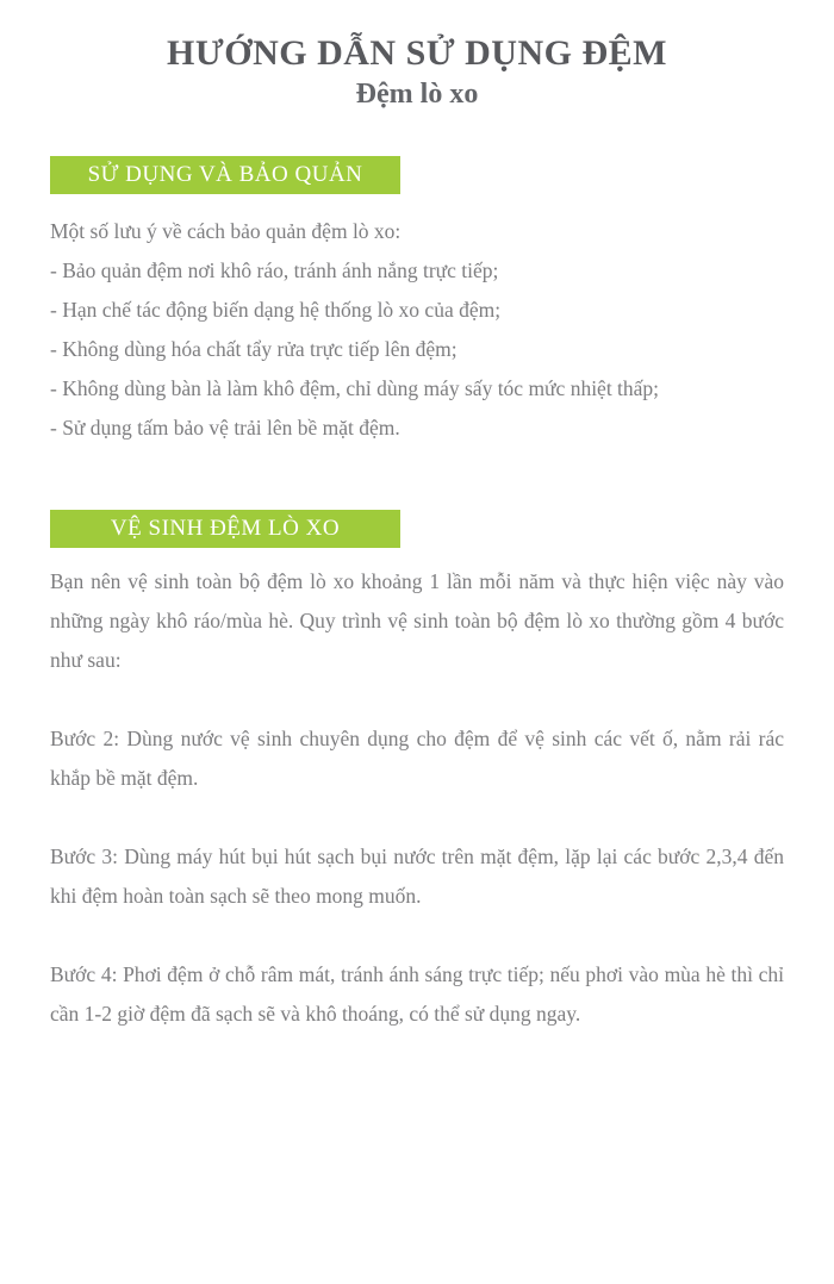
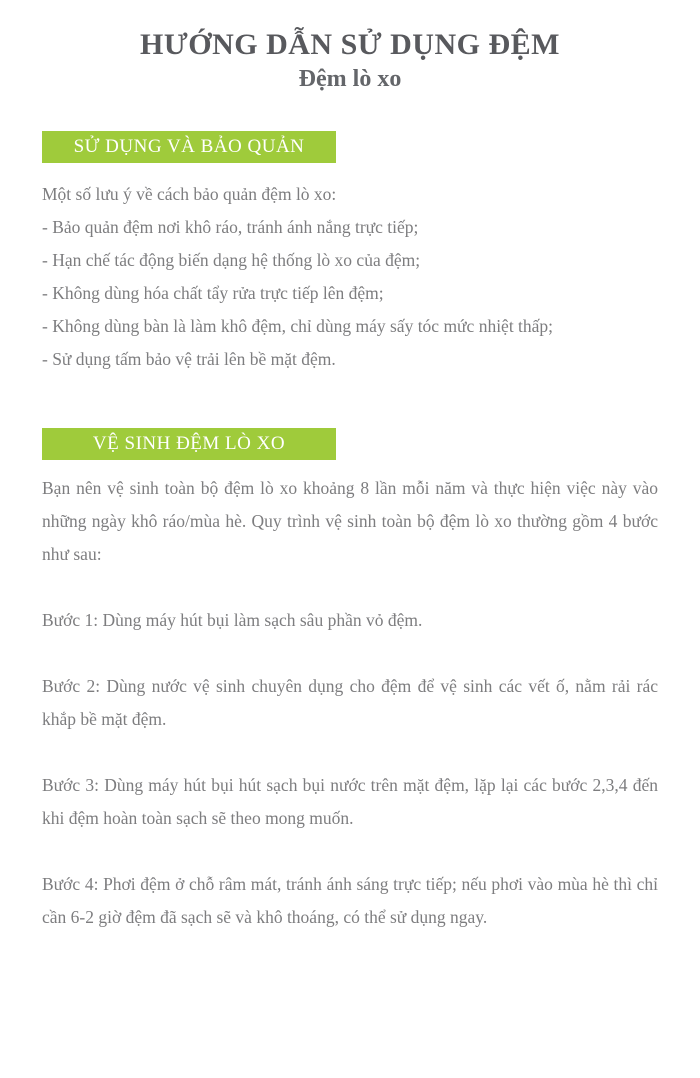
  HƯỚNG DẪN SỬ DỤNG ĐỆM
  Đệm lò xo
  SỬ DỤNG VÀ BẢO QUẢN
  Một số lưu ý về cách bảo quản đệm lò xo:
  - Bảo quản đệm nơi khô ráo, tránh ánh nắng trực tiếp;
  - Hạn chế tác động biến dạng hệ thống lò xo của đệm;
  - Không dùng hóa chất tẩy rửa trực tiếp lên đệm;
  - Không dùng bàn là làm khô đệm, chỉ dùng máy sấy tóc mức nhiệt thấp;
  - Sử dụng tấm bảo vệ trải lên bề mặt đệm.
  VỆ SINH ĐỆM LÒ XO
- Bạn nên vệ sinh toàn bộ đệm lò xo khoảng 1 lần mỗi năm và thực hiện việc này vào những ngày khô ráo/mùa hè. Quy trình vệ sinh toàn bộ đệm lò xo thường gồm 4 bước như sau:
+ Bạn nên vệ sinh toàn bộ đệm lò xo khoảng 8 lần mỗi năm và thực hiện việc này vào những ngày khô ráo/mùa hè. Quy trình vệ sinh toàn bộ đệm lò xo thường gồm 4 bước như sau:
+ Bước 1: Dùng máy hút bụi làm sạch sâu phần vỏ đệm.
  Bước 2: Dùng nước vệ sinh chuyên dụng cho đệm để vệ sinh các vết ố, nằm rải rác khắp bề mặt đệm.
  Bước 3: Dùng máy hút bụi hút sạch bụi nước trên mặt đệm, lặp lại các bước 2,3,4 đến khi đệm hoàn toàn sạch sẽ theo mong muốn.
- Bước 4: Phơi đệm ở chỗ râm mát, tránh ánh sáng trực tiếp; nếu phơi vào mùa hè thì chỉ cần 1-2 giờ đệm đã sạch sẽ và khô thoáng, có thể sử dụng ngay.
+ Bước 4: Phơi đệm ở chỗ râm mát, tránh ánh sáng trực tiếp; nếu phơi vào mùa hè thì chỉ cần 6-2 giờ đệm đã sạch sẽ và khô thoáng, có thể sử dụng ngay.
